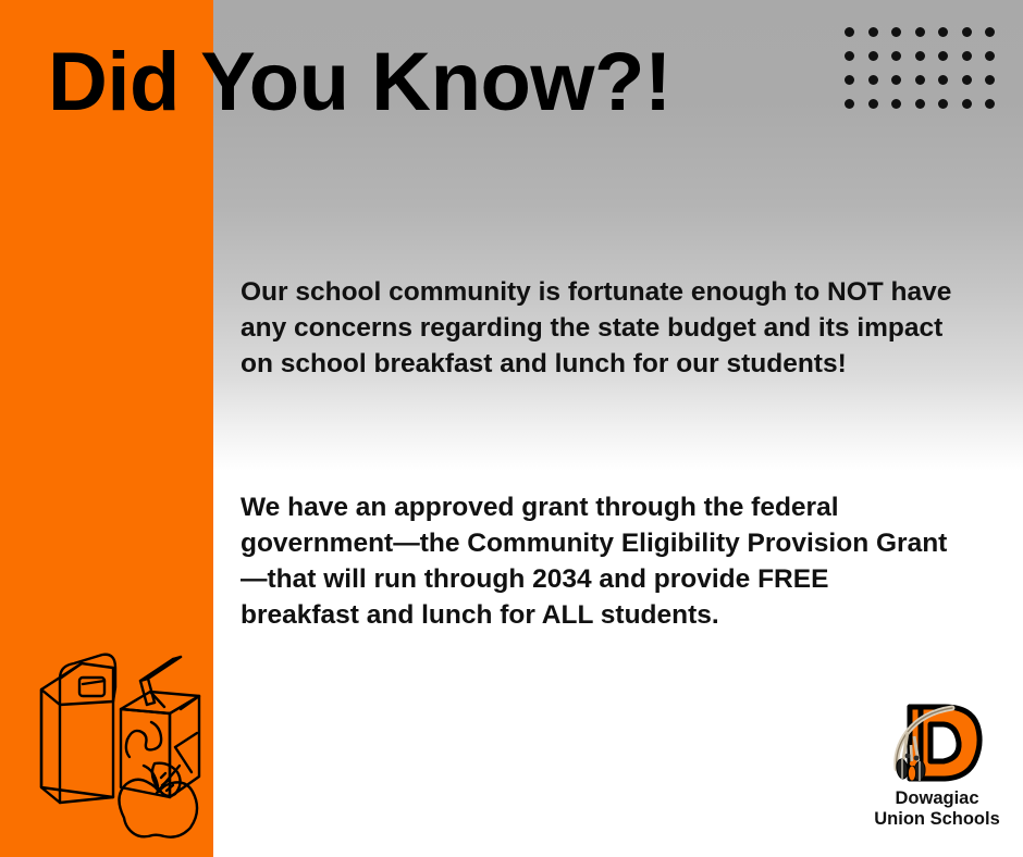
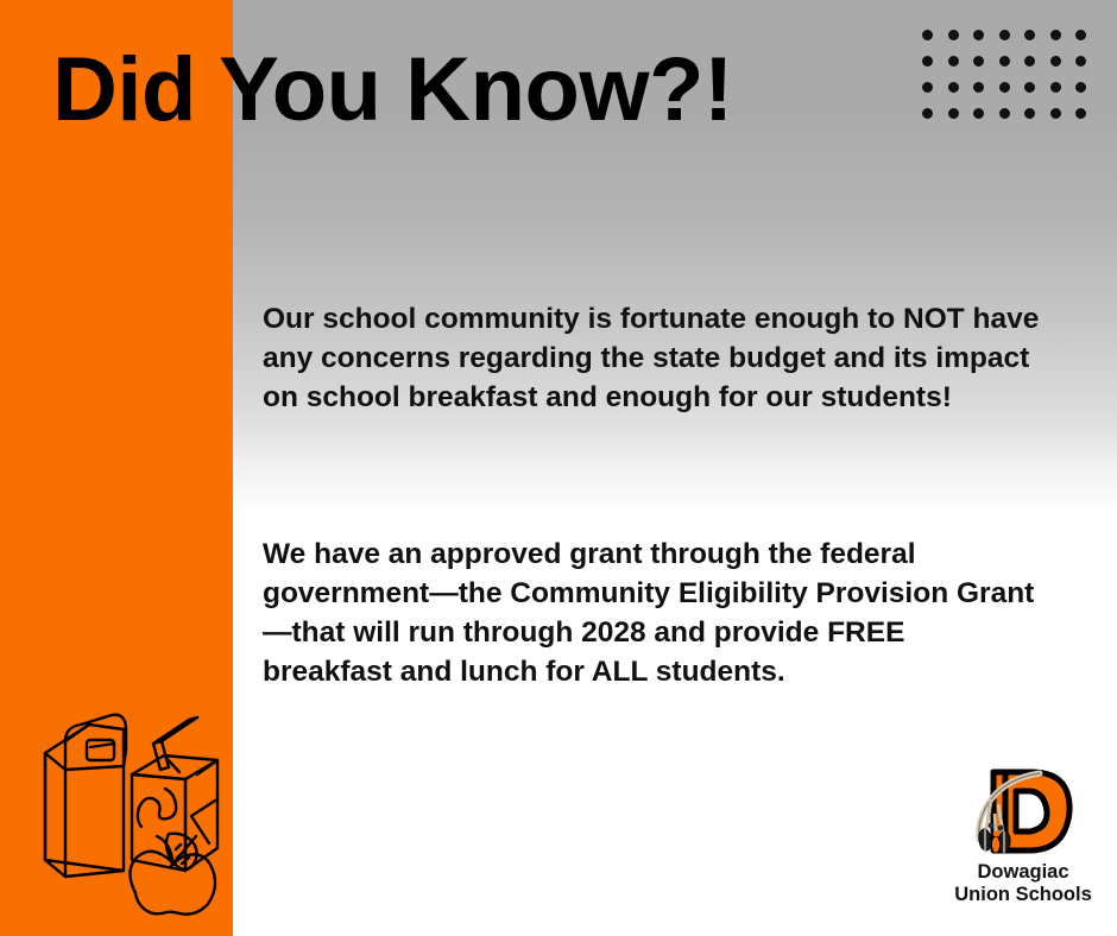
  Did You Know?!
- Our school community is fortunate enough to NOT have any concerns regarding the state budget and its impact on school breakfast and lunch for our students!
+ Our school community is fortunate enough to NOT have any concerns regarding the state budget and its impact on school breakfast and enough for our students!
- We have an approved grant through the federal government—the Community Eligibility Provision Grant—that will run through 2034 and provide FREE breakfast and lunch for ALL students.
+ We have an approved grant through the federal government—the Community Eligibility Provision Grant—that will run through 2028 and provide FREE breakfast and lunch for ALL students.
  Dowagiac
  Union Schools
